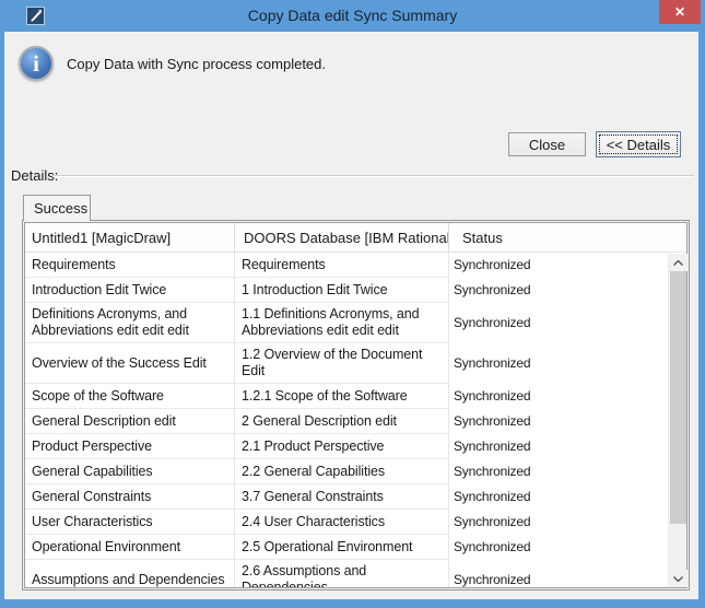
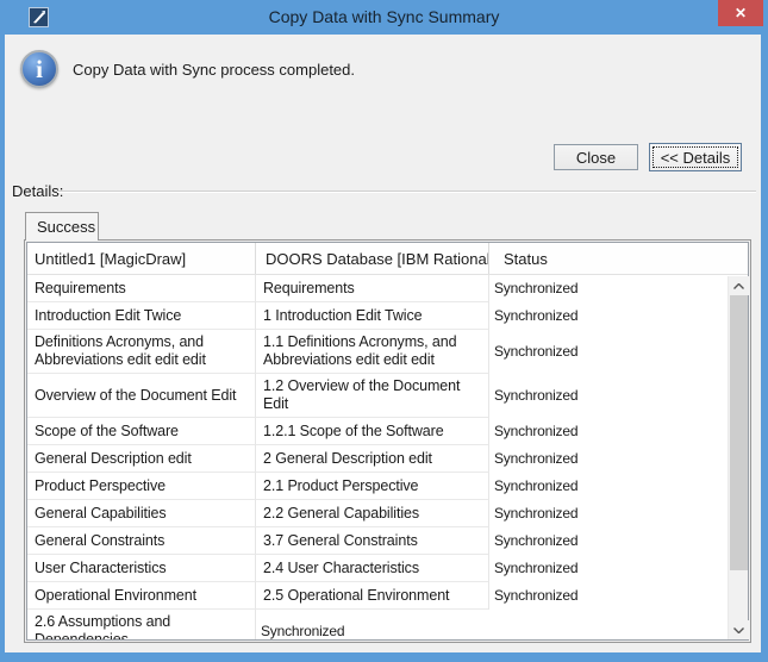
- Copy Data edit Sync Summary
+ Copy Data with Sync Summary
  ✕
  i
  Copy Data with Sync process completed.
  Close
  << Details
  Details:
  Success
  Untitled1 [MagicDraw]
  DOORS Database [IBM Rational
  Status
  Requirements
  Requirements
  Synchronized
  Introduction Edit Twice
  1 Introduction Edit Twice
  Synchronized
  Definitions Acronyms, and Abbreviations edit edit edit
  1.1 Definitions Acronyms, and Abbreviations edit edit edit
  Synchronized
- Overview of the Success Edit
+ Overview of the Document Edit
  1.2 Overview of the Document Edit
  Synchronized
  Scope of the Software
  1.2.1 Scope of the Software
  Synchronized
  General Description edit
  2 General Description edit
  Synchronized
  Product Perspective
  2.1 Product Perspective
  Synchronized
  General Capabilities
  2.2 General Capabilities
  Synchronized
  General Constraints
  3.7 General Constraints
  Synchronized
  User Characteristics
  2.4 User Characteristics
  Synchronized
  Operational Environment
  2.5 Operational Environment
  Synchronized
- Assumptions and Dependencies
  Synchronized
